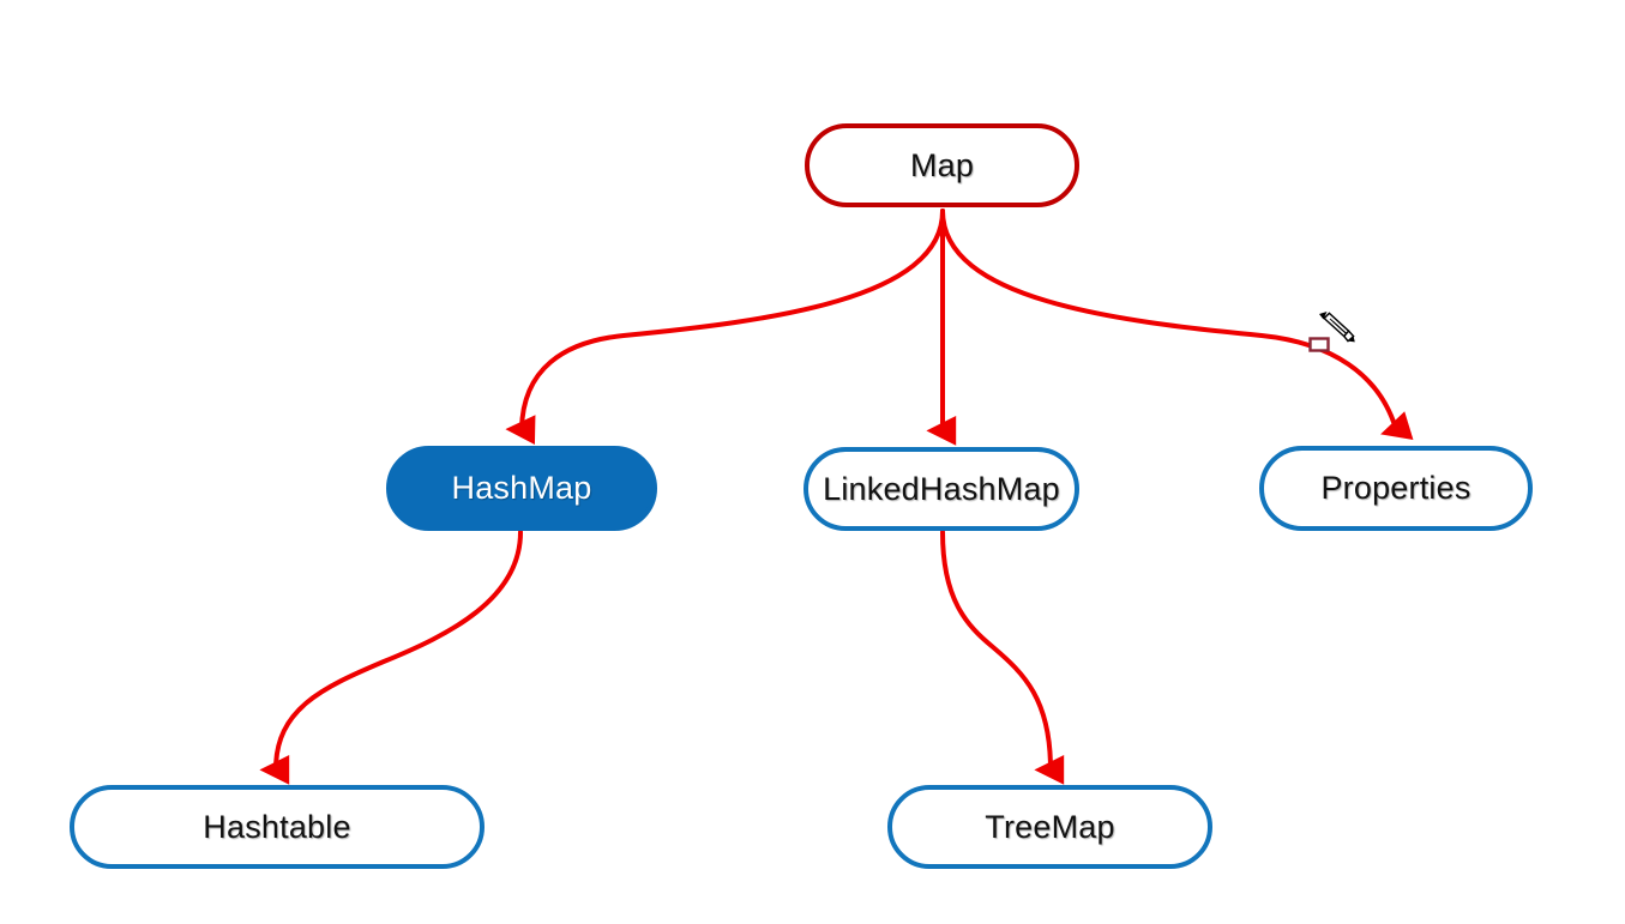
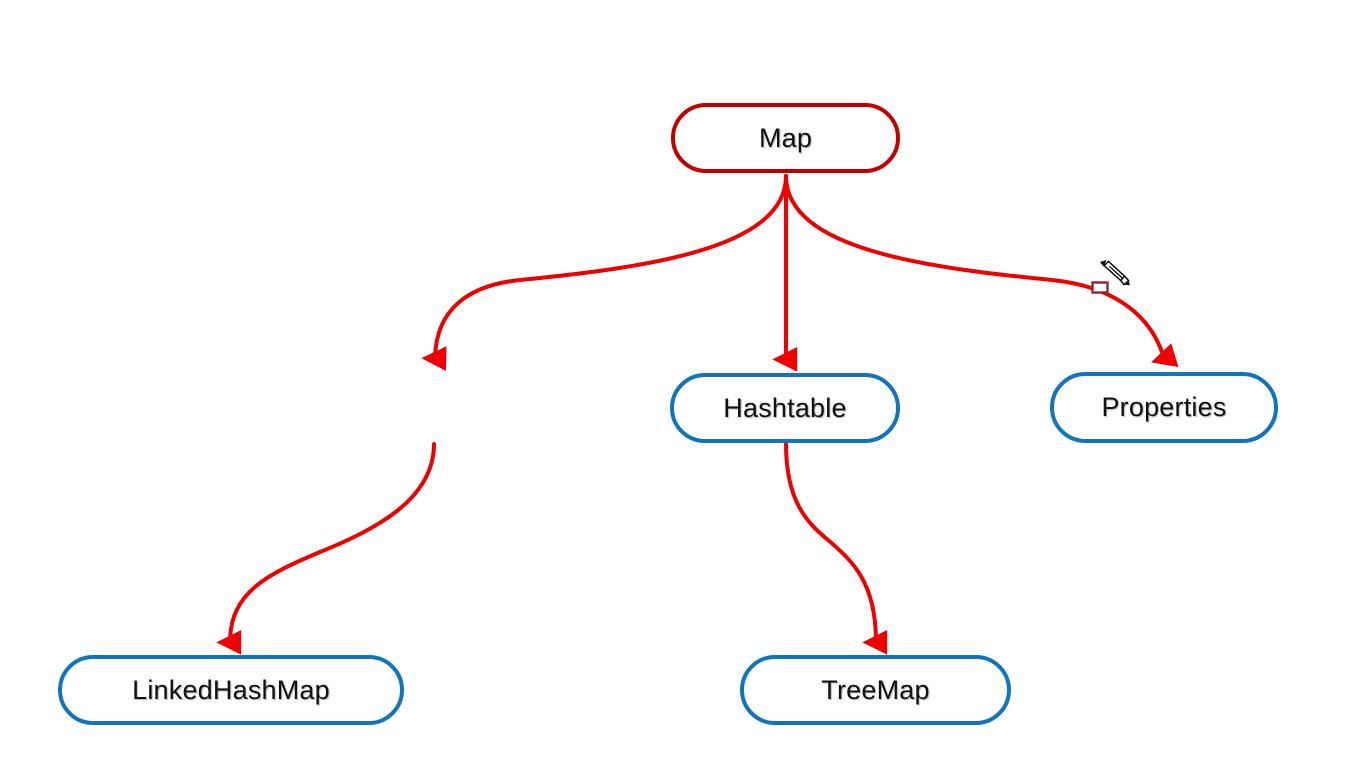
  Map
- HashMap
- LinkedHashMap
+ Hashtable
  Properties
- Hashtable
+ LinkedHashMap
  TreeMap
